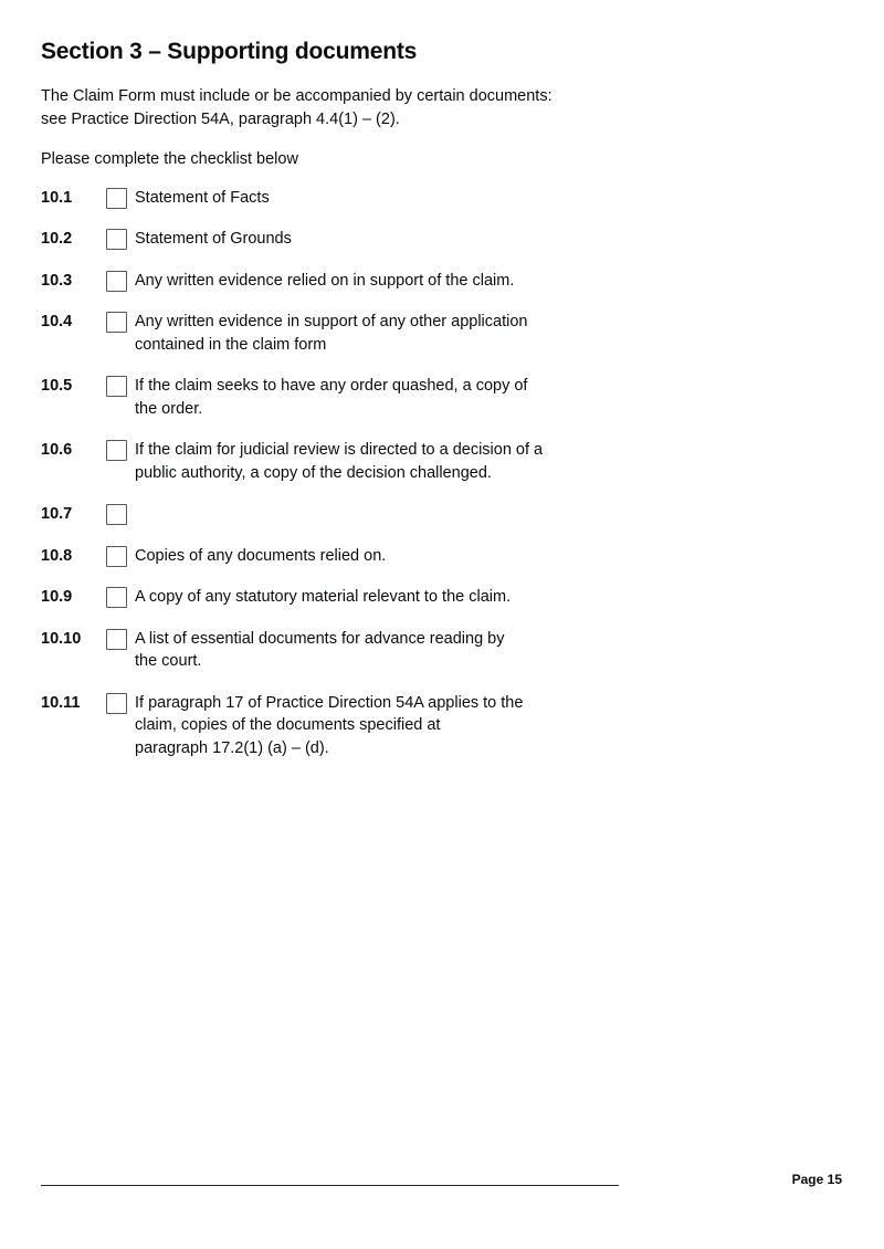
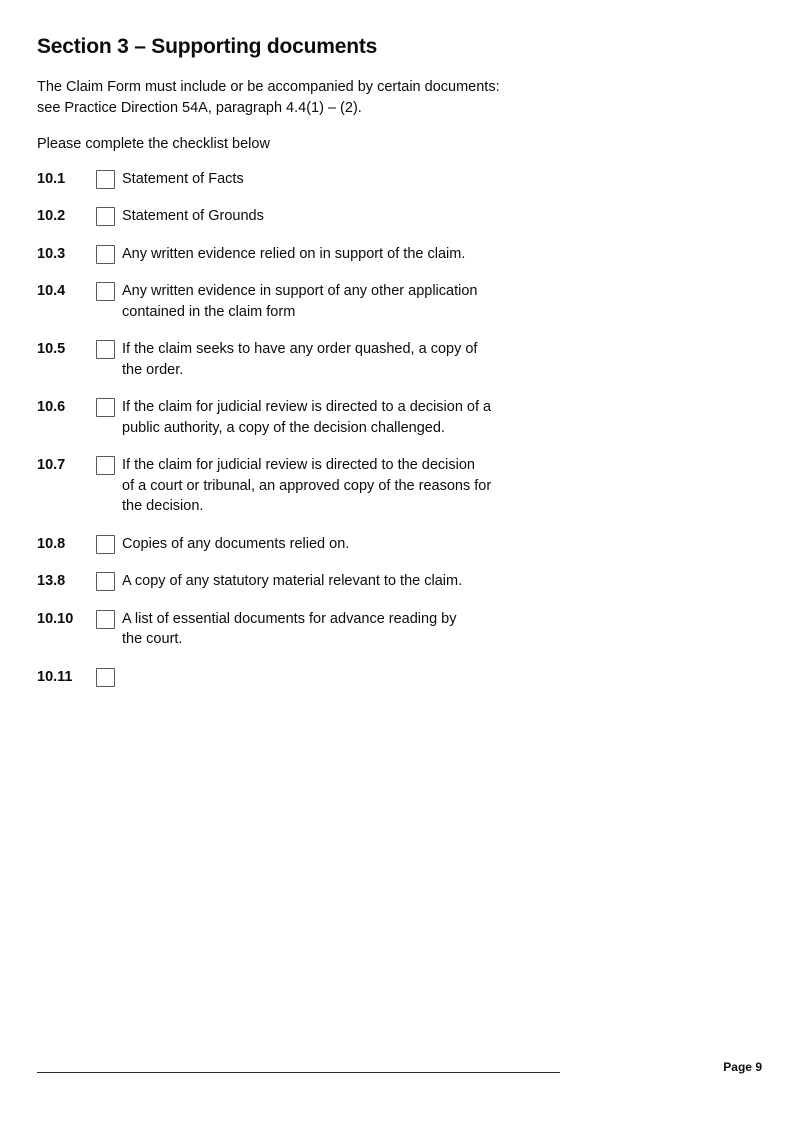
  Section 3 – Supporting documents
  The Claim Form must include or be accompanied by certain documents:
  see Practice Direction 54A, paragraph 4.4(1) – (2).
  Please complete the checklist below
  10.1
  Statement of Facts
  10.2
  Statement of Grounds
  10.3
  Any written evidence relied on in support of the claim.
  10.4
  Any written evidence in support of any other application
  contained in the claim form
  10.5
  If the claim seeks to have any order quashed, a copy of
  the order.
  10.6
  If the claim for judicial review is directed to a decision of a
  public authority, a copy of the decision challenged.
  10.7
+ If the claim for judicial review is directed to the decision
+ of a court or tribunal, an approved copy of the reasons for
+ the decision.
  10.8
  Copies of any documents relied on.
- 10.9
+ 13.8
  A copy of any statutory material relevant to the claim.
  10.10
  A list of essential documents for advance reading by
  the court.
  10.11
- If paragraph 17 of Practice Direction 54A applies to the
- claim, copies of the documents specified at
- paragraph 17.2(1) (a) – (d).
- Page 15
+ Page 9
